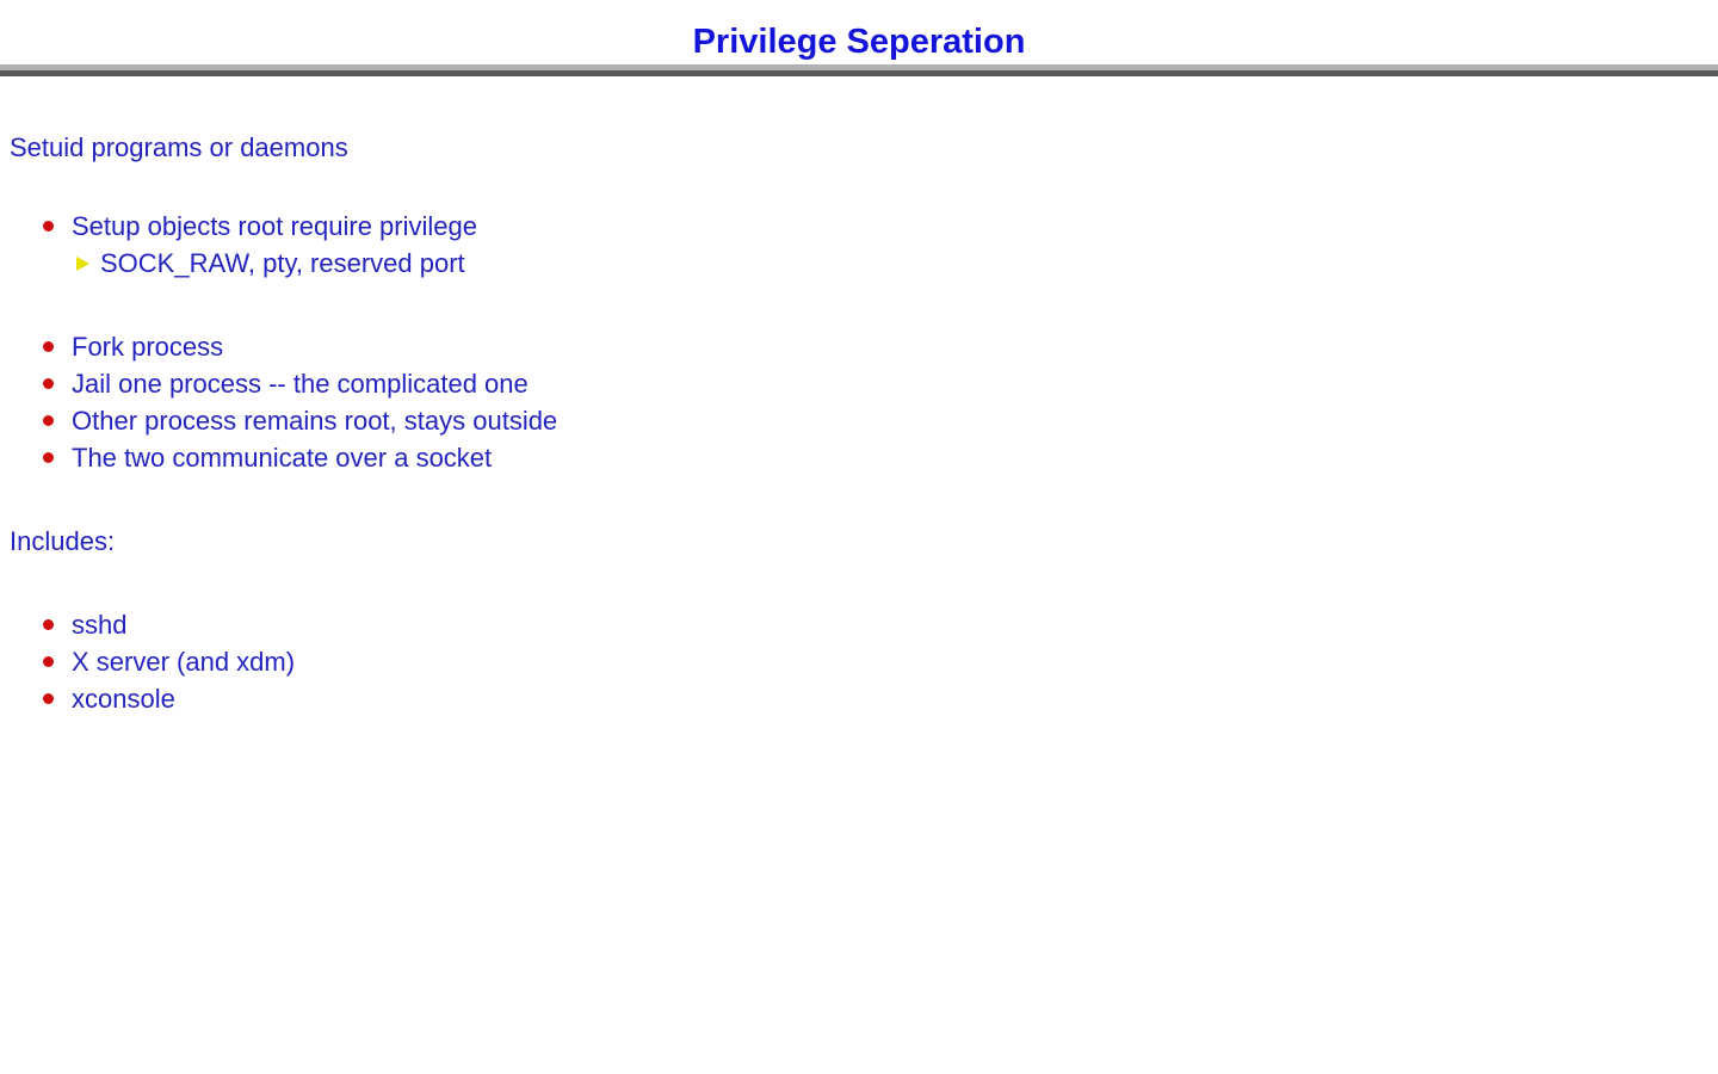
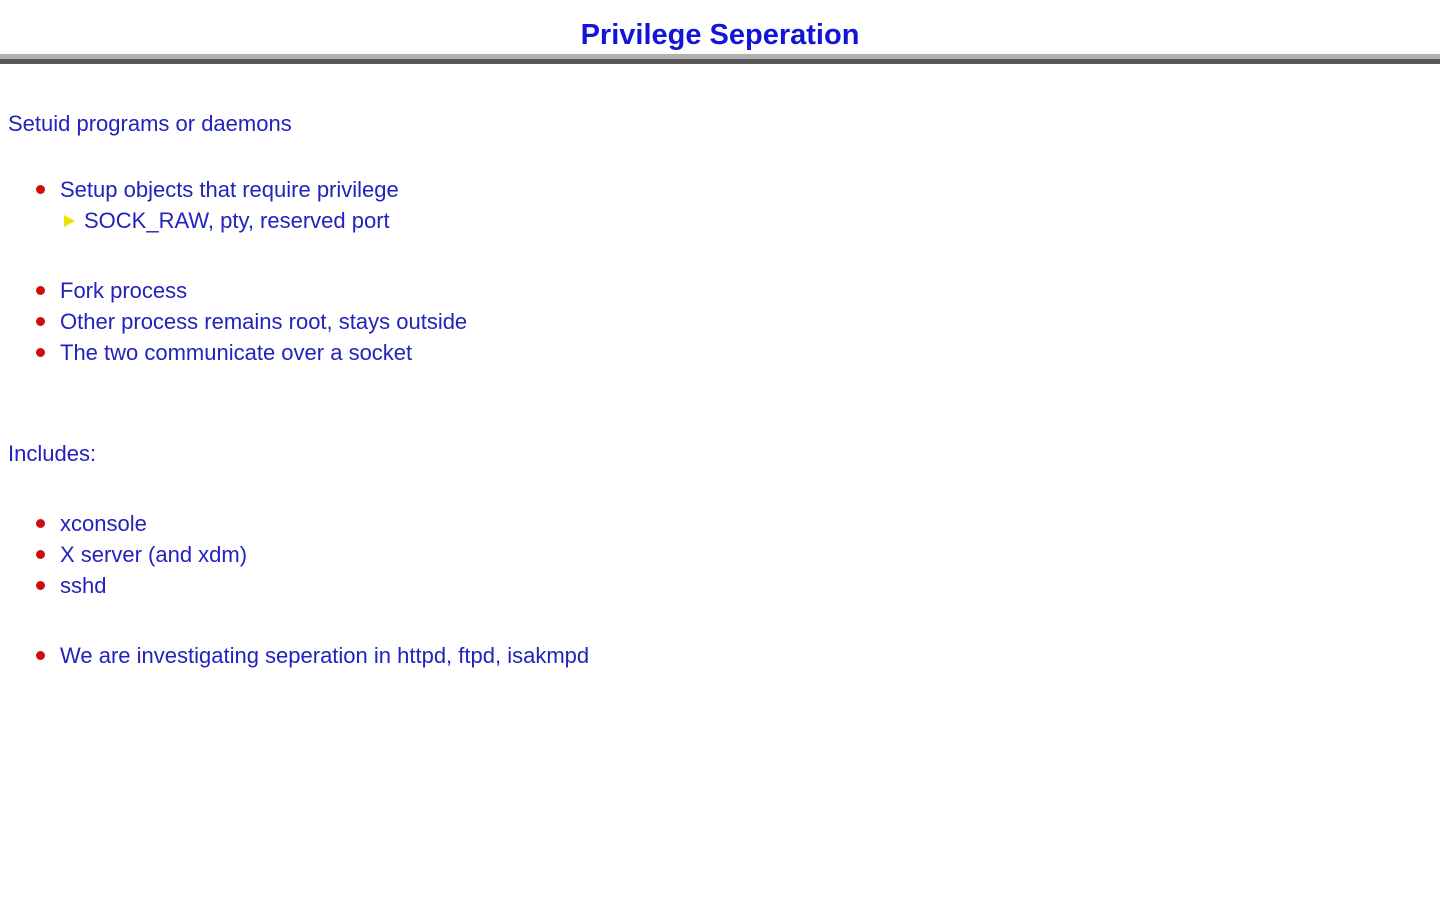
  Privilege Seperation
  Setuid programs or daemons
- Setup objects root require privilege
+ Setup objects that require privilege
  SOCK_RAW, pty, reserved port
  Fork process
- Jail one process -- the complicated one
  Other process remains root, stays outside
  The two communicate over a socket
  Includes:
- sshd
+ xconsole
  X server (and xdm)
- xconsole
+ sshd
+ We are investigating seperation in httpd, ftpd, isakmpd
